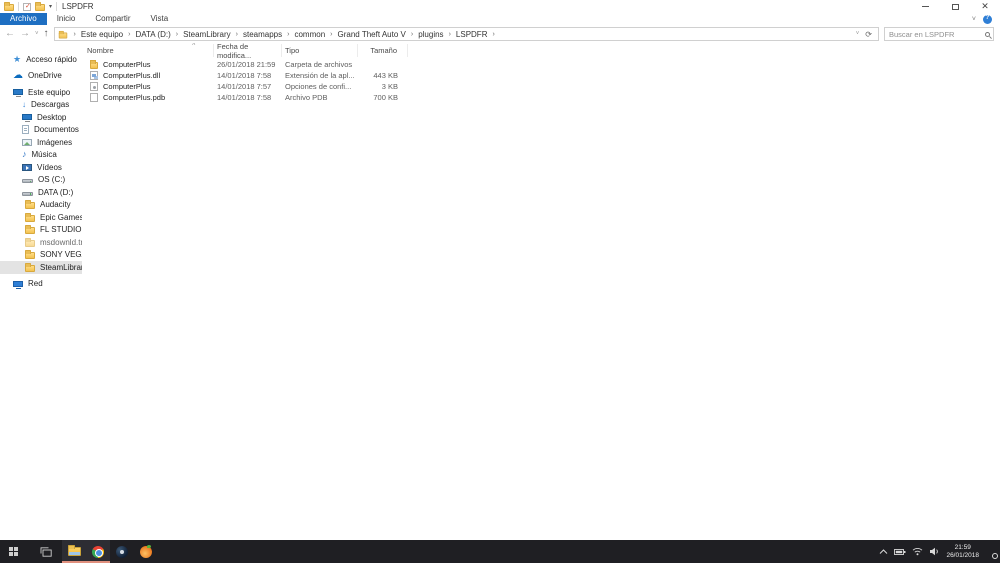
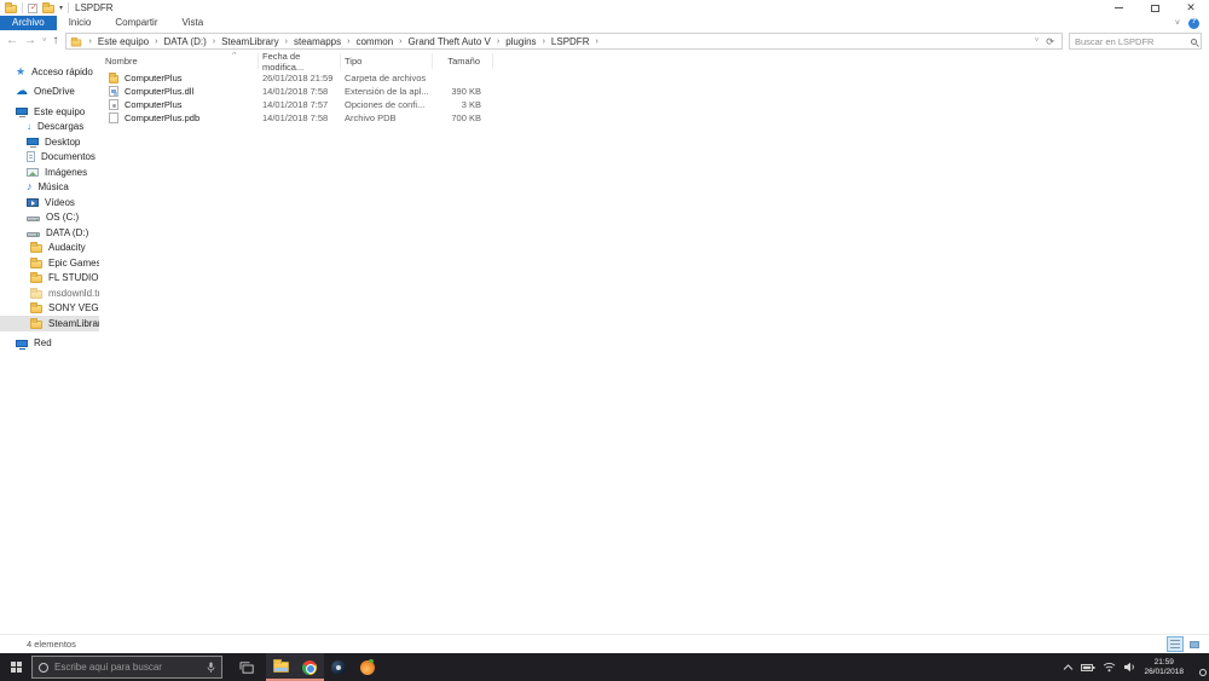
  LSPDFR
  ✕
  Archivo
  Inicio
  Compartir
  Vista
  ←
  →
  ↑
  Este equipo
  DATA (D:)
  SteamLibrary
  steamapps
  common
  Grand Theft Auto V
  plugins
  LSPDFR
  ⟳
  Buscar en LSPDFR
  ★
  Acceso rápido
  ☁
  OneDrive
  Este equipo
  ↓
  Descargas
  Desktop
  Documentos
  Imágenes
  ♪
  Música
  Vídeos
  OS (C:)
  DATA (D:)
  Audacity
  Epic Games
  FL STUDIO
  msdownld.t
  SONY VEG
  SteamLibra
  Red
  Nombre
  Fecha de modifica...
  Tipo
  Tamaño
  ComputerPlus
  26/01/2018 21:59
  Carpeta de archivos
  ComputerPlus.dll
  14/01/2018 7:58
  Extensión de la apl...
- 443 KB
+ 390 KB
  ComputerPlus
  14/01/2018 7:57
  Opciones de confi...
  3 KB
  ComputerPlus.pdb
  14/01/2018 7:58
  Archivo PDB
  700 KB
+ 4 elementos
+ Escribe aquí para buscar
